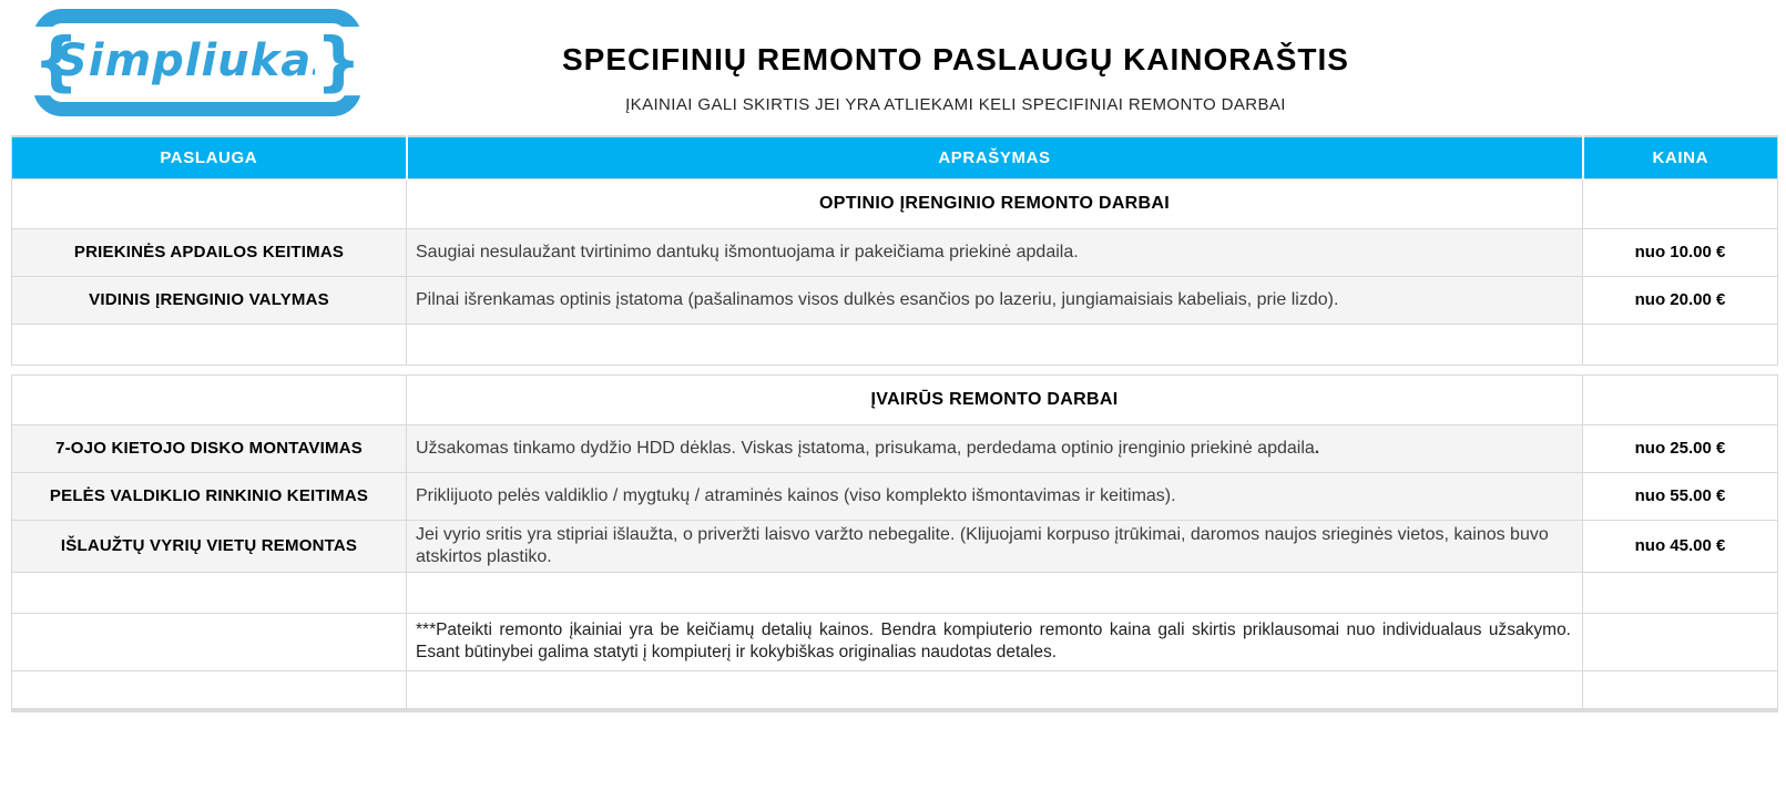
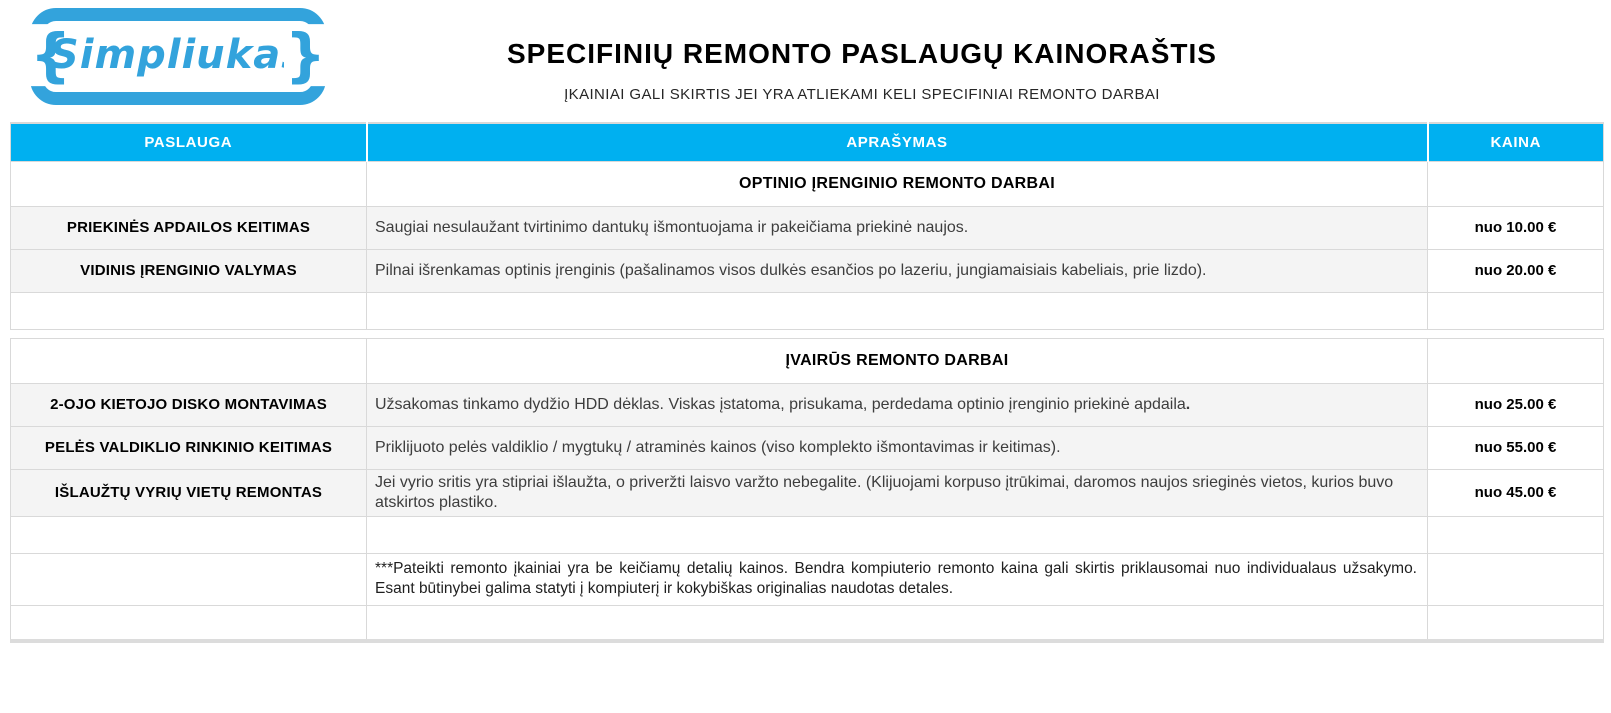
  {
  Simpliuka
  }
  SPECIFINIŲ REMONTO PASLAUGŲ KAINORAŠTIS
  ĮKAINIAI GALI SKIRTIS JEI YRA ATLIEKAMI KELI SPECIFINIAI REMONTO DARBAI
  PASLAUGA	APRAŠYMAS	KAINA
  	OPTINIO ĮRENGINIO REMONTO DARBAI
- PRIEKINĖS APDAILOS KEITIMAS	Saugiai nesulaužant tvirtinimo dantukų išmontuojama ir pakeičiama priekinė apdaila.	nuo 10.00 €
+ PRIEKINĖS APDAILOS KEITIMAS	Saugiai nesulaužant tvirtinimo dantukų išmontuojama ir pakeičiama priekinė naujos.	nuo 10.00 €
- VIDINIS ĮRENGINIO VALYMAS	Pilnai išrenkamas optinis įstatoma (pašalinamos visos dulkės esančios po lazeriu, jungiamaisiais kabeliais, prie lizdo).	nuo 20.00 €
+ VIDINIS ĮRENGINIO VALYMAS	Pilnai išrenkamas optinis įrenginis (pašalinamos visos dulkės esančios po lazeriu, jungiamaisiais kabeliais, prie lizdo).	nuo 20.00 €
  	ĮVAIRŪS REMONTO DARBAI
- 7-OJO KIETOJO DISKO MONTAVIMAS	Užsakomas tinkamo dydžio HDD dėklas. Viskas įstatoma, prisukama, perdedama optinio įrenginio priekinė apdaila.	nuo 25.00 €
+ 2-OJO KIETOJO DISKO MONTAVIMAS	Užsakomas tinkamo dydžio HDD dėklas. Viskas įstatoma, prisukama, perdedama optinio įrenginio priekinė apdaila.	nuo 25.00 €
  PELĖS VALDIKLIO RINKINIO KEITIMAS	Priklijuoto pelės valdiklio / mygtukų / atraminės kainos (viso komplekto išmontavimas ir keitimas).	nuo 55.00 €
- IŠLAUŽTŲ VYRIŲ VIETŲ REMONTAS	Jei vyrio sritis yra stipriai išlaužta, o priveržti laisvo varžto nebegalite. (Klijuojami korpuso įtrūkimai, daromos naujos srieginės vietos, kainos buvo atskirtos plastiko.	nuo 45.00 €
+ IŠLAUŽTŲ VYRIŲ VIETŲ REMONTAS	Jei vyrio sritis yra stipriai išlaužta, o priveržti laisvo varžto nebegalite. (Klijuojami korpuso įtrūkimai, daromos naujos srieginės vietos, kurios buvo atskirtos plastiko.	nuo 45.00 €
  	***Pateikti remonto įkainiai yra be keičiamų detalių kainos. Bendra kompiuterio remonto kaina gali skirtis priklausomai nuo individualaus užsakymo. Esant būtinybei galima statyti į kompiuterį ir kokybiškas originalias naudotas detales.
